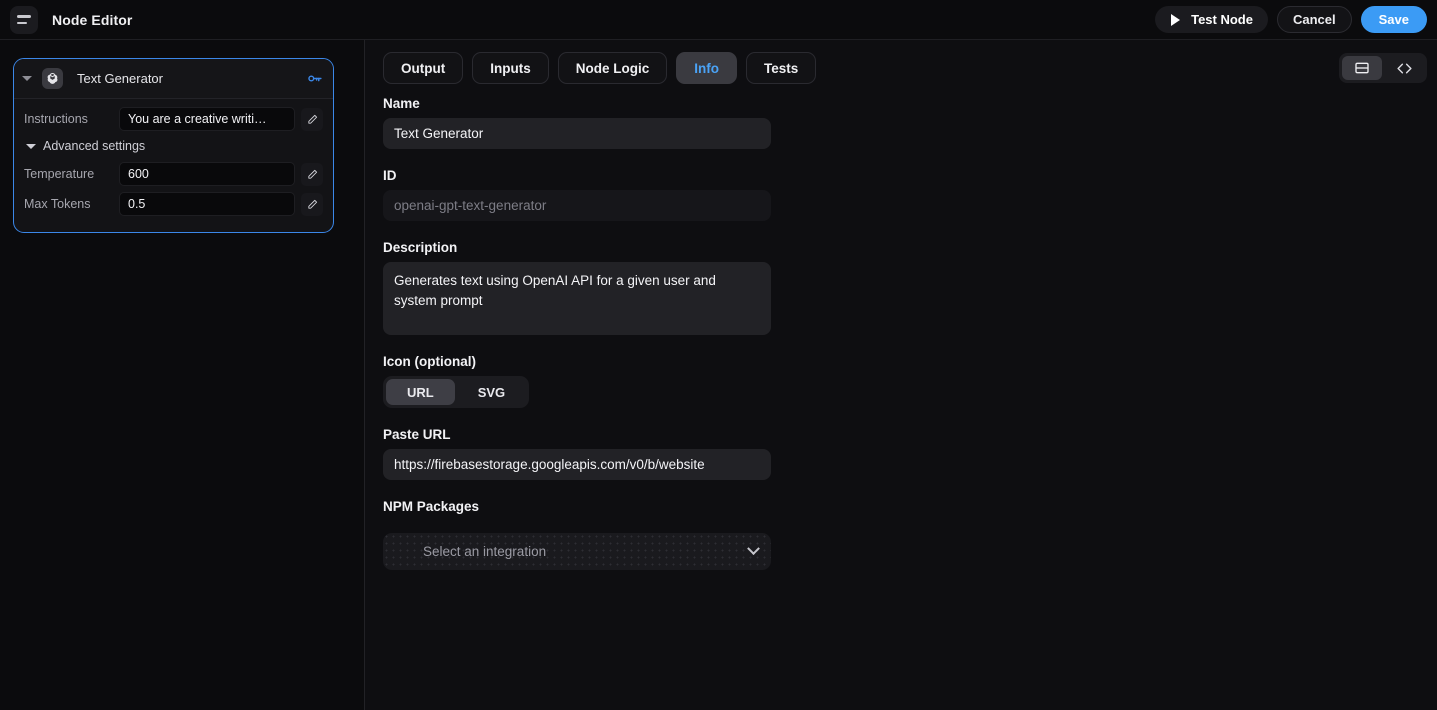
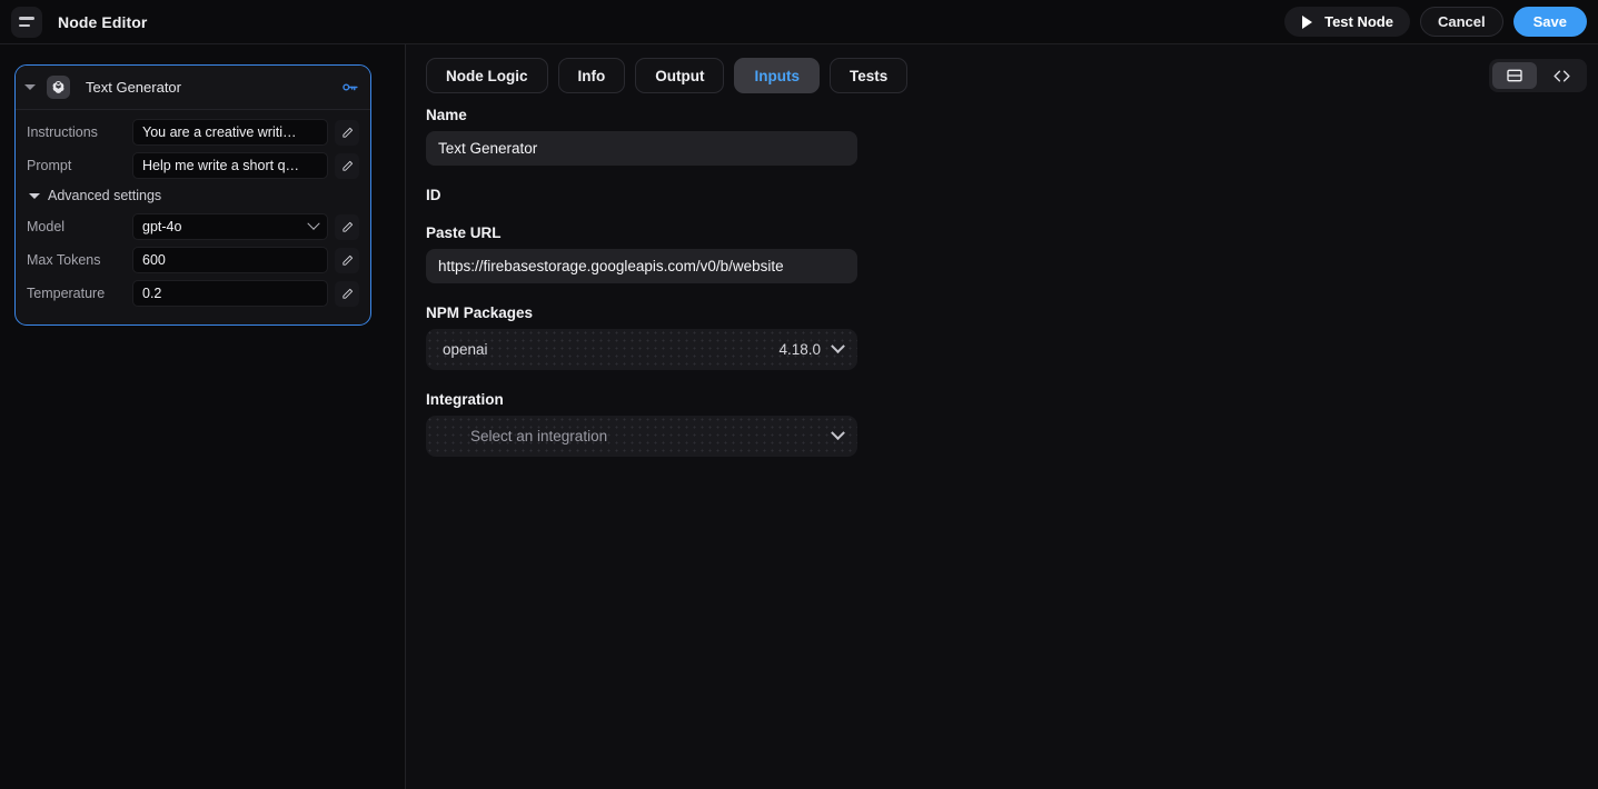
  Node Editor
  Test Node
  Cancel
  Save
  Text Generator
  Instructions
  You are a creative writi…
+ Prompt
+ Help me write a short q…
  Advanced settings
+ Model
+ gpt-4o
- Temperature
+ Max Tokens
  600
- Max Tokens
+ Temperature
- 0.5
+ 0.2
- Output
+ Node Logic
- Inputs
+ Info
- Node Logic
+ Output
- Info
+ Inputs
  Tests
  Name
  Text Generator
  ID
- openai-gpt-text-generator
- Description
- Generates text using OpenAI API for a given user and system prompt
- Icon (optional)
- URL
- SVG
  Paste URL
  https://firebasestorage.googleapis.com/v0/b/website
  NPM Packages
+ openai
+ 4.18.0
+ Integration
  Select an integration
